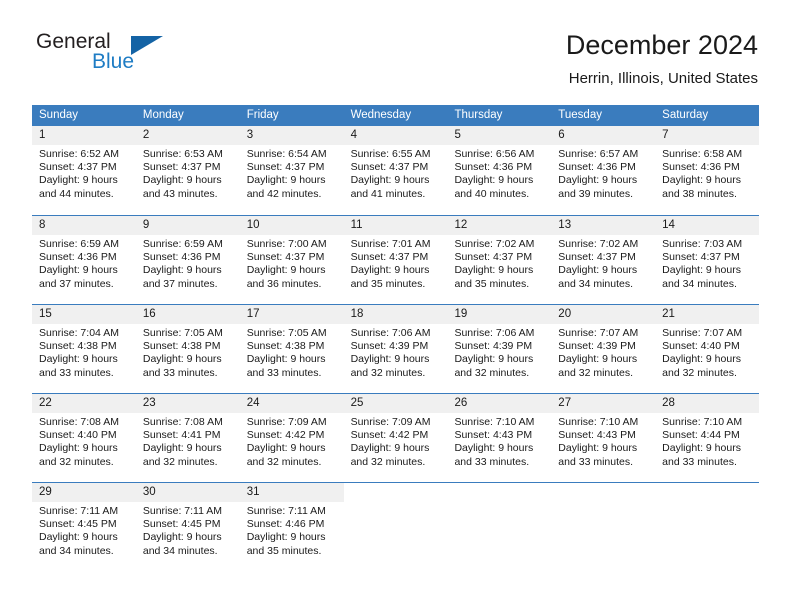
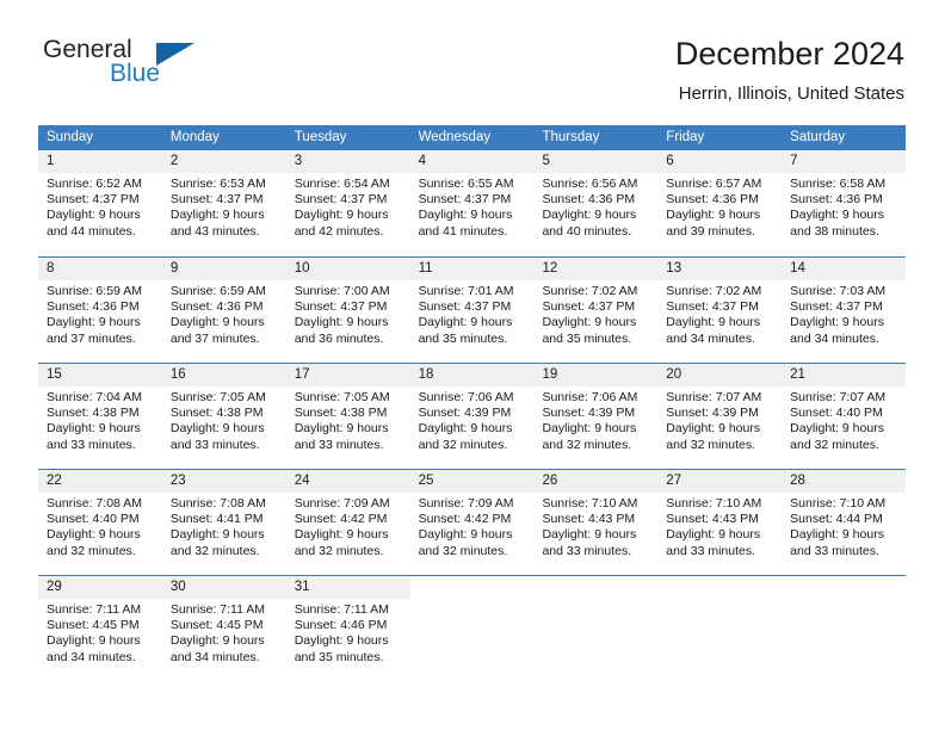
  General
  Blue
  December 2024
  Herrin, Illinois, United States
  Sunday
  Monday
- Friday
+ Tuesday
  Wednesday
  Thursday
- Tuesday
+ Friday
  Saturday
  1
  Sunrise: 6:52 AM
  Sunset: 4:37 PM
  Daylight: 9 hours
  and 44 minutes.
  2
  Sunrise: 6:53 AM
  Sunset: 4:37 PM
  Daylight: 9 hours
  and 43 minutes.
  3
  Sunrise: 6:54 AM
  Sunset: 4:37 PM
  Daylight: 9 hours
  and 42 minutes.
  4
  Sunrise: 6:55 AM
  Sunset: 4:37 PM
  Daylight: 9 hours
  and 41 minutes.
  5
  Sunrise: 6:56 AM
  Sunset: 4:36 PM
  Daylight: 9 hours
  and 40 minutes.
  6
  Sunrise: 6:57 AM
  Sunset: 4:36 PM
  Daylight: 9 hours
  and 39 minutes.
  7
  Sunrise: 6:58 AM
  Sunset: 4:36 PM
  Daylight: 9 hours
  and 38 minutes.
  8
  Sunrise: 6:59 AM
  Sunset: 4:36 PM
  Daylight: 9 hours
  and 37 minutes.
  9
  Sunrise: 6:59 AM
  Sunset: 4:36 PM
  Daylight: 9 hours
  and 37 minutes.
  10
  Sunrise: 7:00 AM
  Sunset: 4:37 PM
  Daylight: 9 hours
  and 36 minutes.
  11
  Sunrise: 7:01 AM
  Sunset: 4:37 PM
  Daylight: 9 hours
  and 35 minutes.
  12
  Sunrise: 7:02 AM
  Sunset: 4:37 PM
  Daylight: 9 hours
  and 35 minutes.
  13
  Sunrise: 7:02 AM
  Sunset: 4:37 PM
  Daylight: 9 hours
  and 34 minutes.
  14
  Sunrise: 7:03 AM
  Sunset: 4:37 PM
  Daylight: 9 hours
  and 34 minutes.
  15
  Sunrise: 7:04 AM
  Sunset: 4:38 PM
  Daylight: 9 hours
  and 33 minutes.
  16
  Sunrise: 7:05 AM
  Sunset: 4:38 PM
  Daylight: 9 hours
  and 33 minutes.
  17
  Sunrise: 7:05 AM
  Sunset: 4:38 PM
  Daylight: 9 hours
  and 33 minutes.
  18
  Sunrise: 7:06 AM
  Sunset: 4:39 PM
  Daylight: 9 hours
  and 32 minutes.
  19
  Sunrise: 7:06 AM
  Sunset: 4:39 PM
  Daylight: 9 hours
  and 32 minutes.
  20
  Sunrise: 7:07 AM
  Sunset: 4:39 PM
  Daylight: 9 hours
  and 32 minutes.
  21
  Sunrise: 7:07 AM
  Sunset: 4:40 PM
  Daylight: 9 hours
  and 32 minutes.
  22
  Sunrise: 7:08 AM
  Sunset: 4:40 PM
  Daylight: 9 hours
  and 32 minutes.
  23
  Sunrise: 7:08 AM
  Sunset: 4:41 PM
  Daylight: 9 hours
  and 32 minutes.
  24
  Sunrise: 7:09 AM
  Sunset: 4:42 PM
  Daylight: 9 hours
  and 32 minutes.
  25
  Sunrise: 7:09 AM
  Sunset: 4:42 PM
  Daylight: 9 hours
  and 32 minutes.
  26
  Sunrise: 7:10 AM
  Sunset: 4:43 PM
  Daylight: 9 hours
  and 33 minutes.
  27
  Sunrise: 7:10 AM
  Sunset: 4:43 PM
  Daylight: 9 hours
  and 33 minutes.
  28
  Sunrise: 7:10 AM
  Sunset: 4:44 PM
  Daylight: 9 hours
  and 33 minutes.
  29
  Sunrise: 7:11 AM
  Sunset: 4:45 PM
  Daylight: 9 hours
  and 34 minutes.
  30
  Sunrise: 7:11 AM
  Sunset: 4:45 PM
  Daylight: 9 hours
  and 34 minutes.
  31
  Sunrise: 7:11 AM
  Sunset: 4:46 PM
  Daylight: 9 hours
  and 35 minutes.
